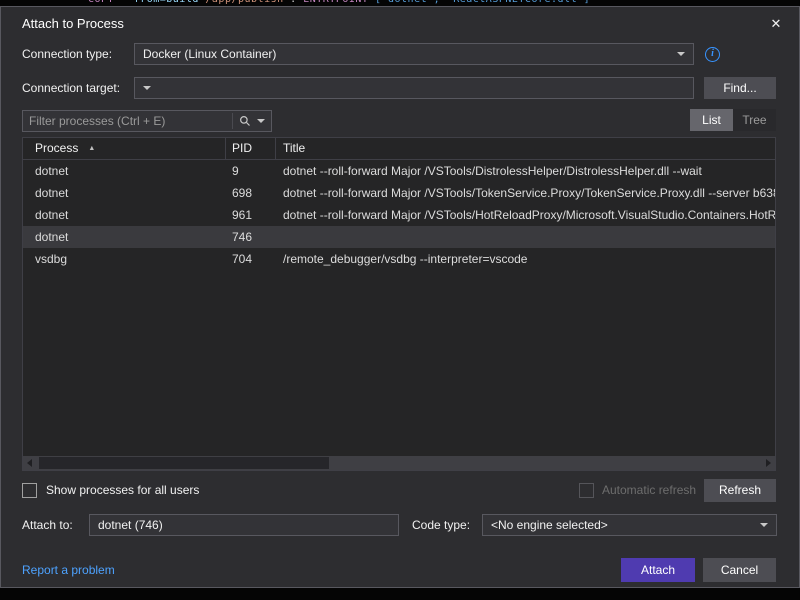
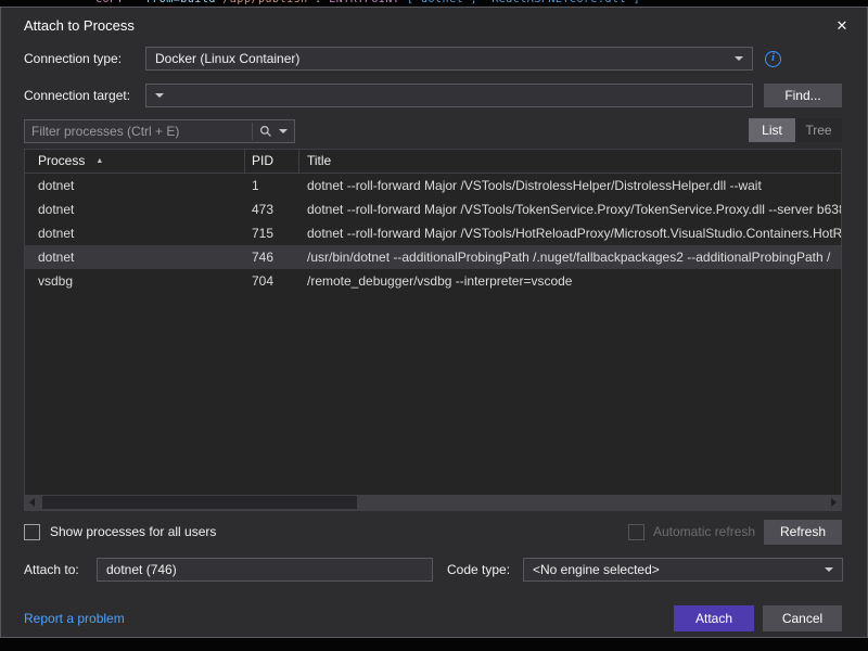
  Attach to Process
  ✕
  Connection type:
  Docker (Linux Container)
  i
  Connection target:
  Find...
  Filter processes (Ctrl + E)
  List
  Tree
  Process
  PID
  Title
  dotnet
- 9
+ 1
  dotnet --roll-forward Major /VSTools/DistrolessHelper/DistrolessHelper.dll --wait
  dotnet
- 698
+ 473
  dotnet --roll-forward Major /VSTools/TokenService.Proxy/TokenService.Proxy.dll --server b63
  dotnet
- 961
+ 715
  dotnet --roll-forward Major /VSTools/HotReloadProxy/Microsoft.VisualStudio.Containers.HotR
  dotnet
  746
+ /usr/bin/dotnet --additionalProbingPath /.nuget/fallbackpackages2 --additionalProbingPath /
  vsdbg
  704
  /remote_debugger/vsdbg --interpreter=vscode
  Show processes for all users
  Automatic refresh
  Refresh
  Attach to:
  dotnet (746)
  Code type:
  <No engine selected>
  Report a problem
  Attach
  Cancel
